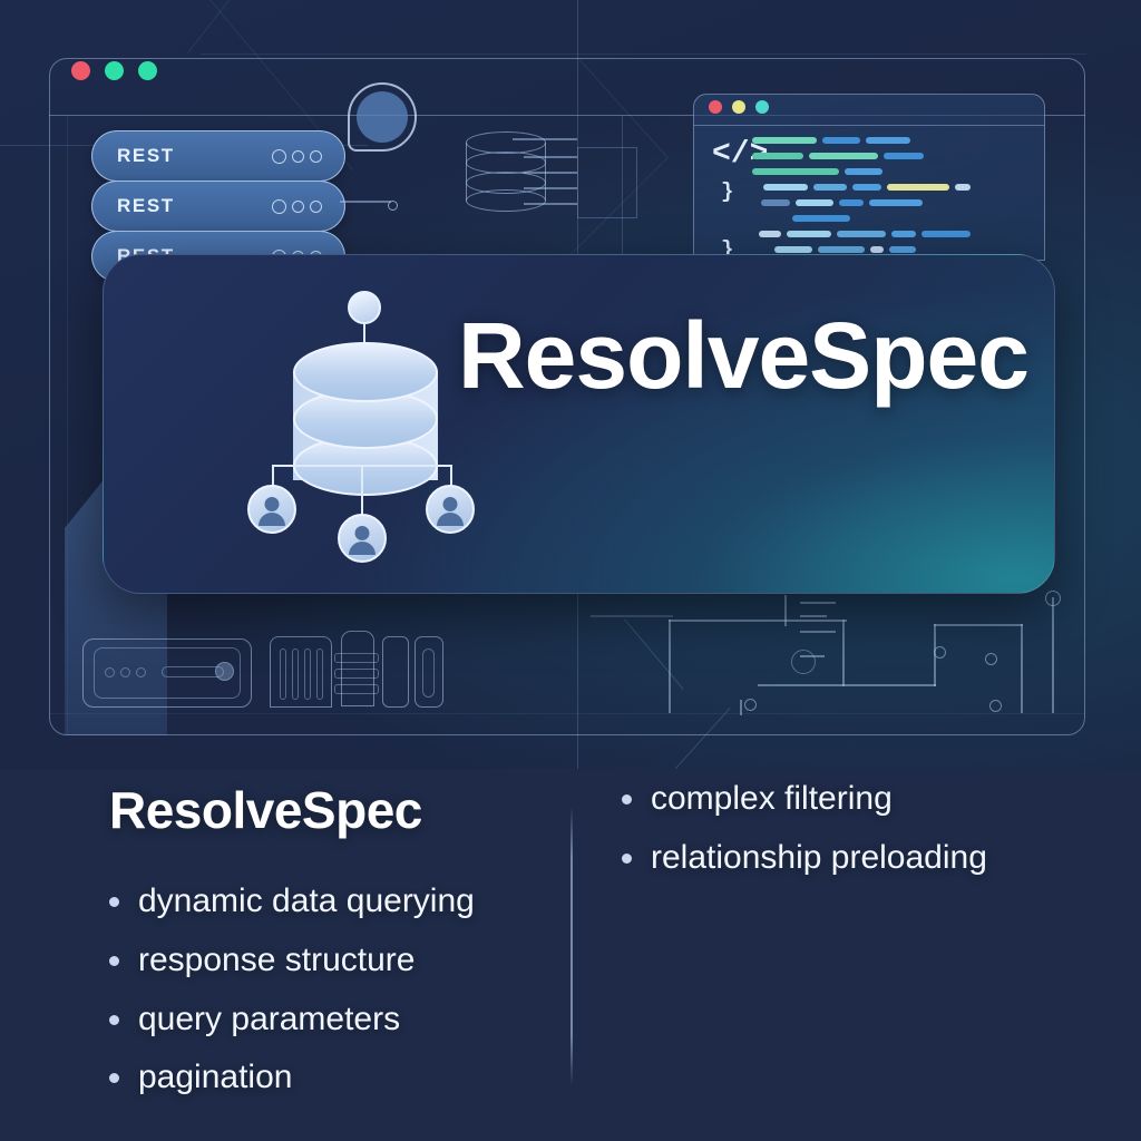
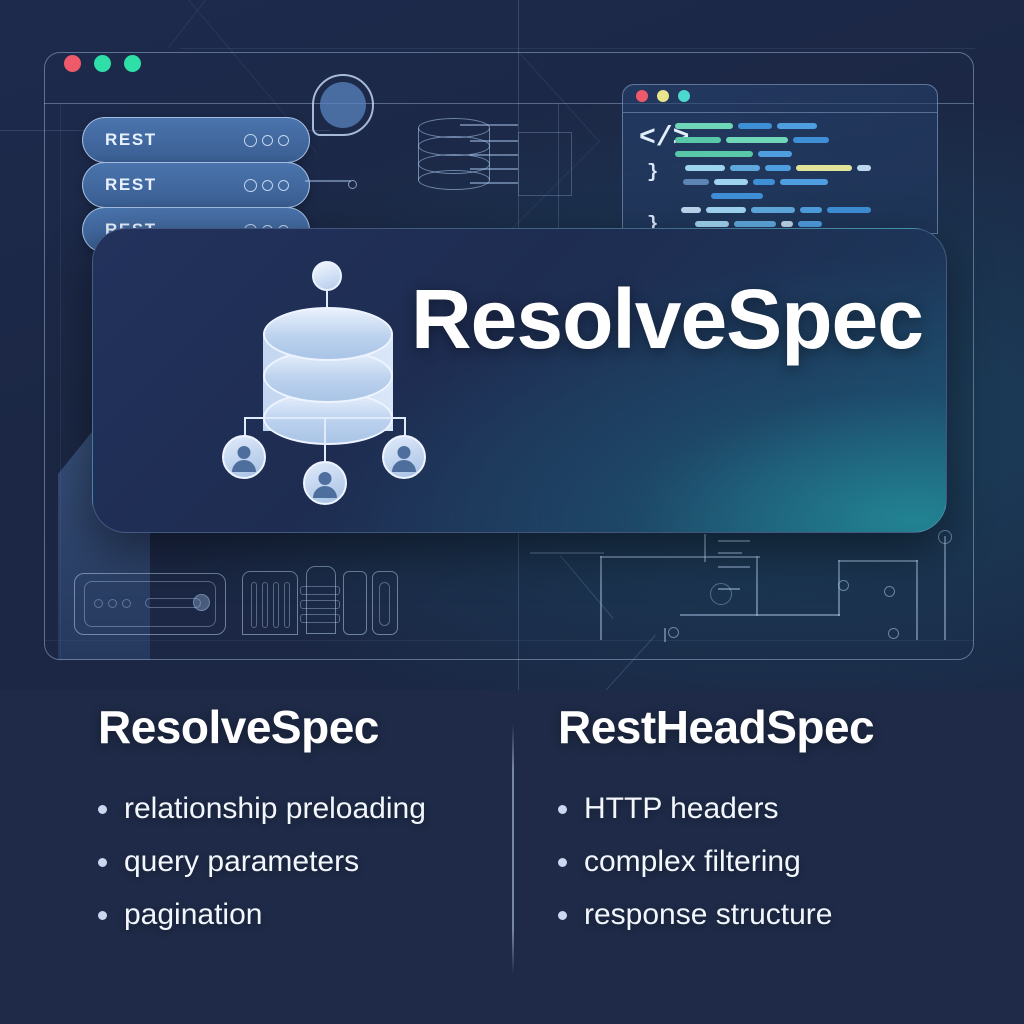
  REST
  REST
  }
  }
  ResolveSpec
  ResolveSpec
- dynamic data querying
- response structure
+ relationship preloading
  query parameters
  pagination
+ RestHeadSpec
+ HTTP headers
  complex filtering
- relationship preloading
+ response structure
